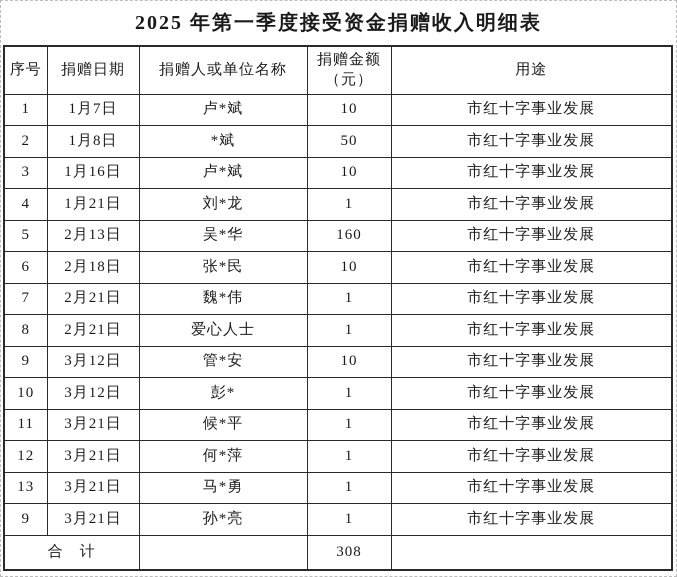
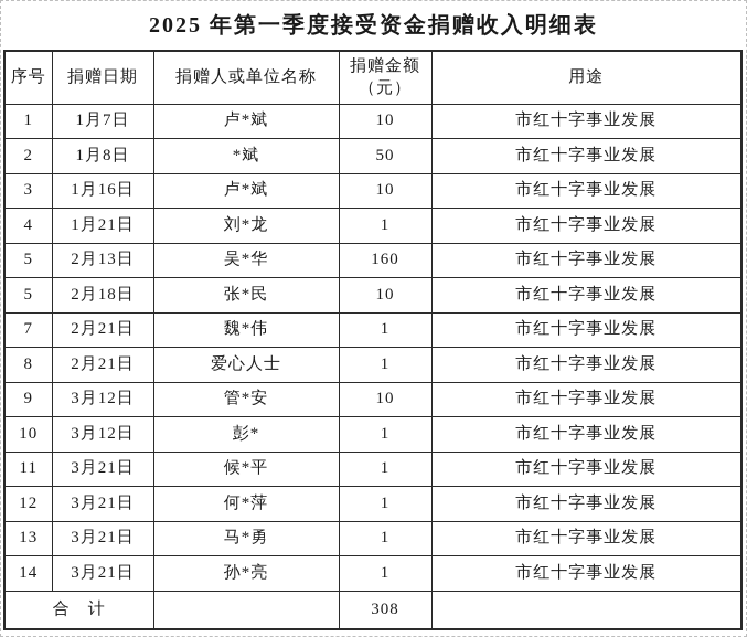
  2025 年第一季度接受资金捐赠收入明细表
  序号	捐赠日期	捐赠人或单位名称	捐赠金额 （元）	用途
  1	1月7日	卢*斌	10	市红十字事业发展
  2	1月8日	*斌	50	市红十字事业发展
  3	1月16日	卢*斌	10	市红十字事业发展
  4	1月21日	刘*龙	1	市红十字事业发展
  5	2月13日	吴*华	160	市红十字事业发展
- 6	2月18日	张*民	10	市红十字事业发展
+ 5	2月18日	张*民	10	市红十字事业发展
  7	2月21日	魏*伟	1	市红十字事业发展
  8	2月21日	爱心人士	1	市红十字事业发展
  9	3月12日	管*安	10	市红十字事业发展
  10	3月12日	彭*	1	市红十字事业发展
  11	3月21日	候*平	1	市红十字事业发展
  12	3月21日	何*萍	1	市红十字事业发展
  13	3月21日	马*勇	1	市红十字事业发展
- 9	3月21日	孙*亮	1	市红十字事业发展
+ 14	3月21日	孙*亮	1	市红十字事业发展
  合 计		308
